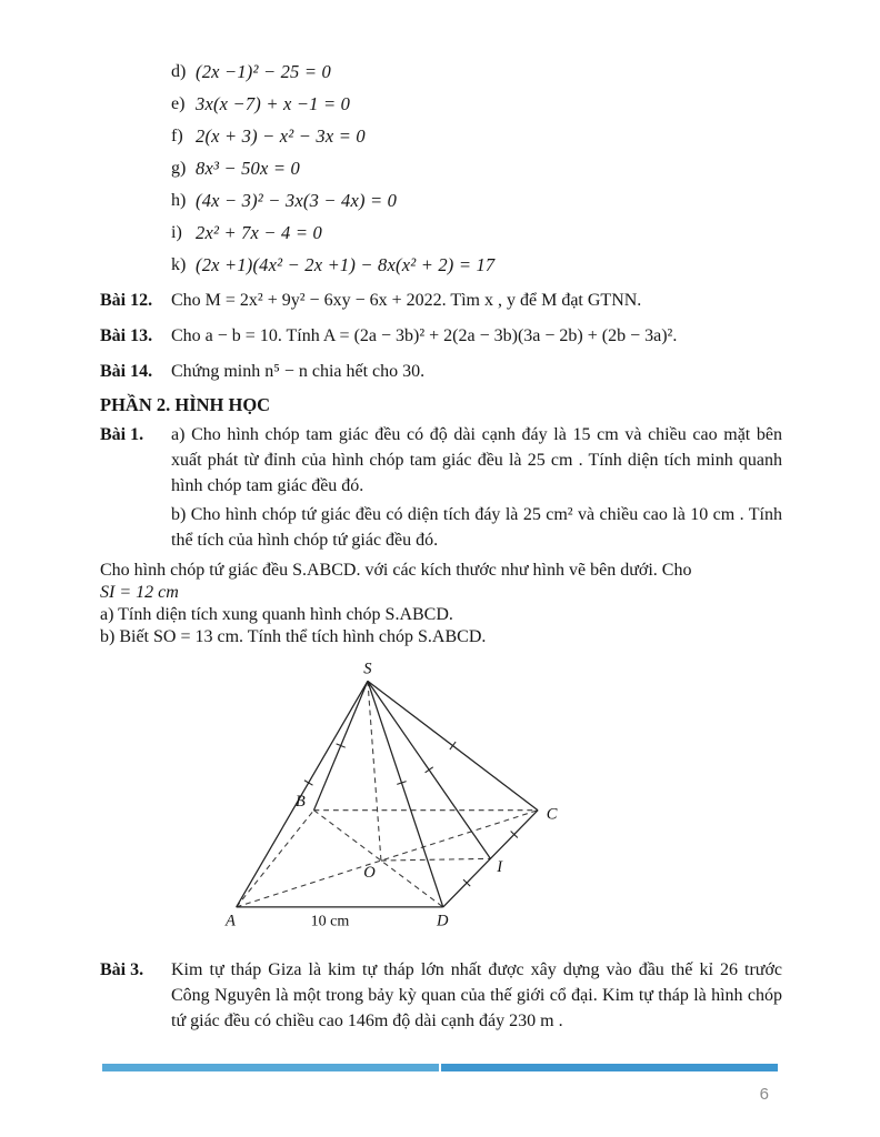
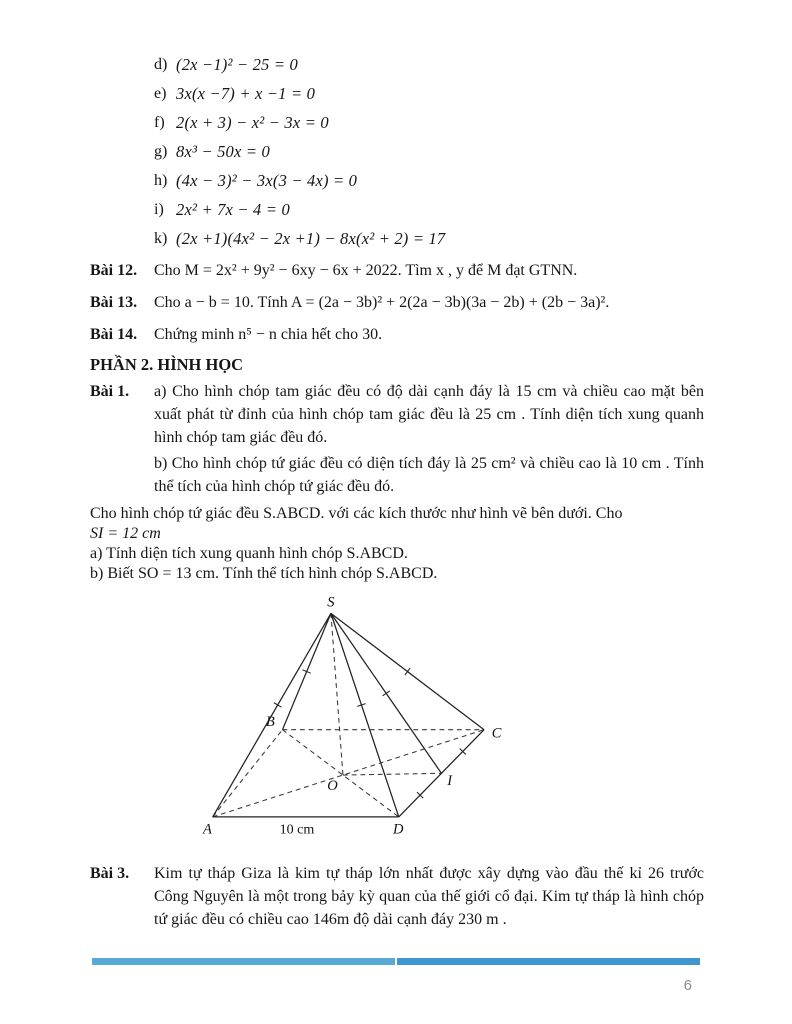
  d)
  (2x −1)² − 25 = 0
  e)
  3x(x −7) + x −1 = 0
  f)
  2(x + 3) − x² − 3x = 0
  g)
  8x³ − 50x = 0
  h)
  (4x − 3)² − 3x(3 − 4x) = 0
  i)
  2x² + 7x − 4 = 0
  k)
  (2x +1)(4x² − 2x +1) − 8x(x² + 2) = 17
  Bài 12.
  Cho M = 2x² + 9y² − 6xy − 6x + 2022. Tìm x , y để M đạt GTNN.
  Bài 13.
  Cho a − b = 10. Tính A = (2a − 3b)² + 2(2a − 3b)(3a − 2b) + (2b − 3a)².
  Bài 14.
  Chứng minh n⁵ − n chia hết cho 30.
  PHẦN 2. HÌNH HỌC
  Bài 1.
- a) Cho hình chóp tam giác đều có độ dài cạnh đáy là 15 cm và chiều cao mặt bên xuất phát từ đỉnh của hình chóp tam giác đều là 25 cm . Tính diện tích minh quanh hình chóp tam giác đều đó.
+ a) Cho hình chóp tam giác đều có độ dài cạnh đáy là 15 cm và chiều cao mặt bên xuất phát từ đỉnh của hình chóp tam giác đều là 25 cm . Tính diện tích xung quanh hình chóp tam giác đều đó.
  b) Cho hình chóp tứ giác đều có diện tích đáy là 25 cm² và chiều cao là 10 cm . Tính thể tích của hình chóp tứ giác đều đó.
  Cho hình chóp tứ giác đều S.ABCD. với các kích thước như hình vẽ bên dưới. Cho
  SI = 12 cm
  a) Tính diện tích xung quanh hình chóp S.ABCD.
  b) Biết SO = 13 cm. Tính thể tích hình chóp S.ABCD.
  S
  A
  B
  C
  D
  O
  I
  10 cm
  Bài 3.
  Kim tự tháp Giza là kim tự tháp lớn nhất được xây dựng vào đầu thế kỉ 26 trước Công Nguyên là một trong bảy kỳ quan của thế giới cổ đại. Kim tự tháp là hình chóp tứ giác đều có chiều cao 146m độ dài cạnh đáy 230 m .
  6
